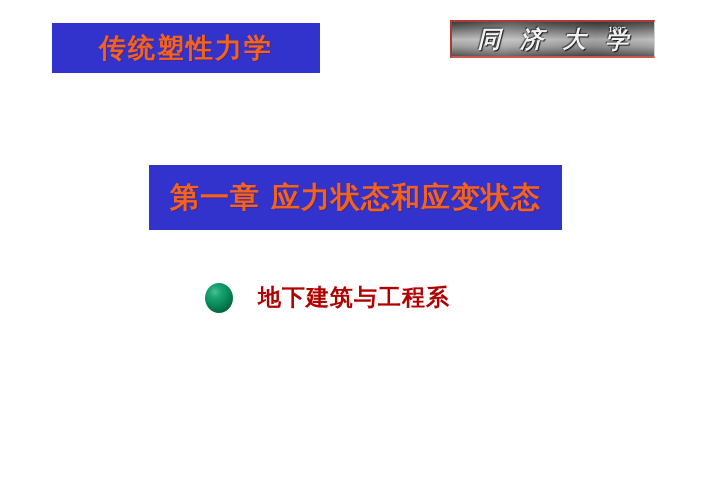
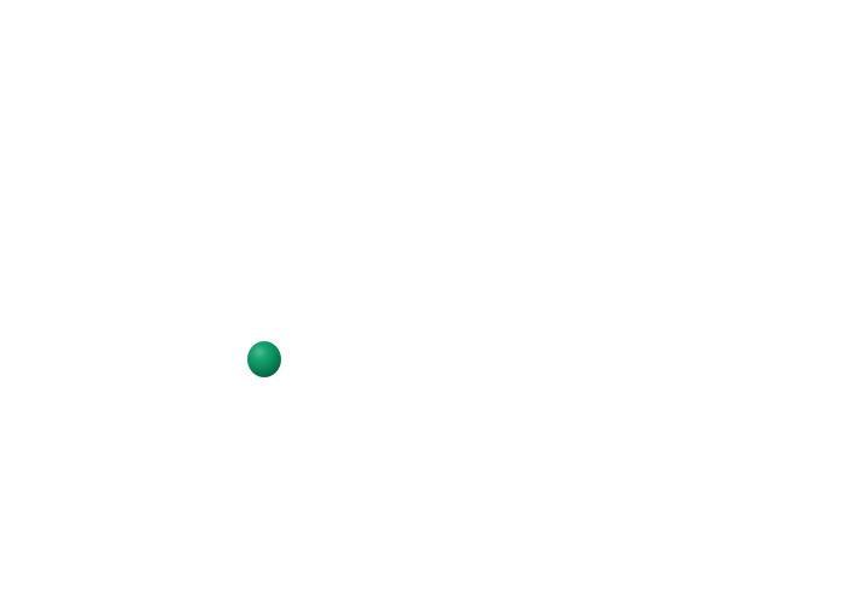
- 传统塑性力学
- 同
- 济
- 大
- 1907
- 学
- 第一章 应力状态和应变状态
- 地下建筑与工程系
